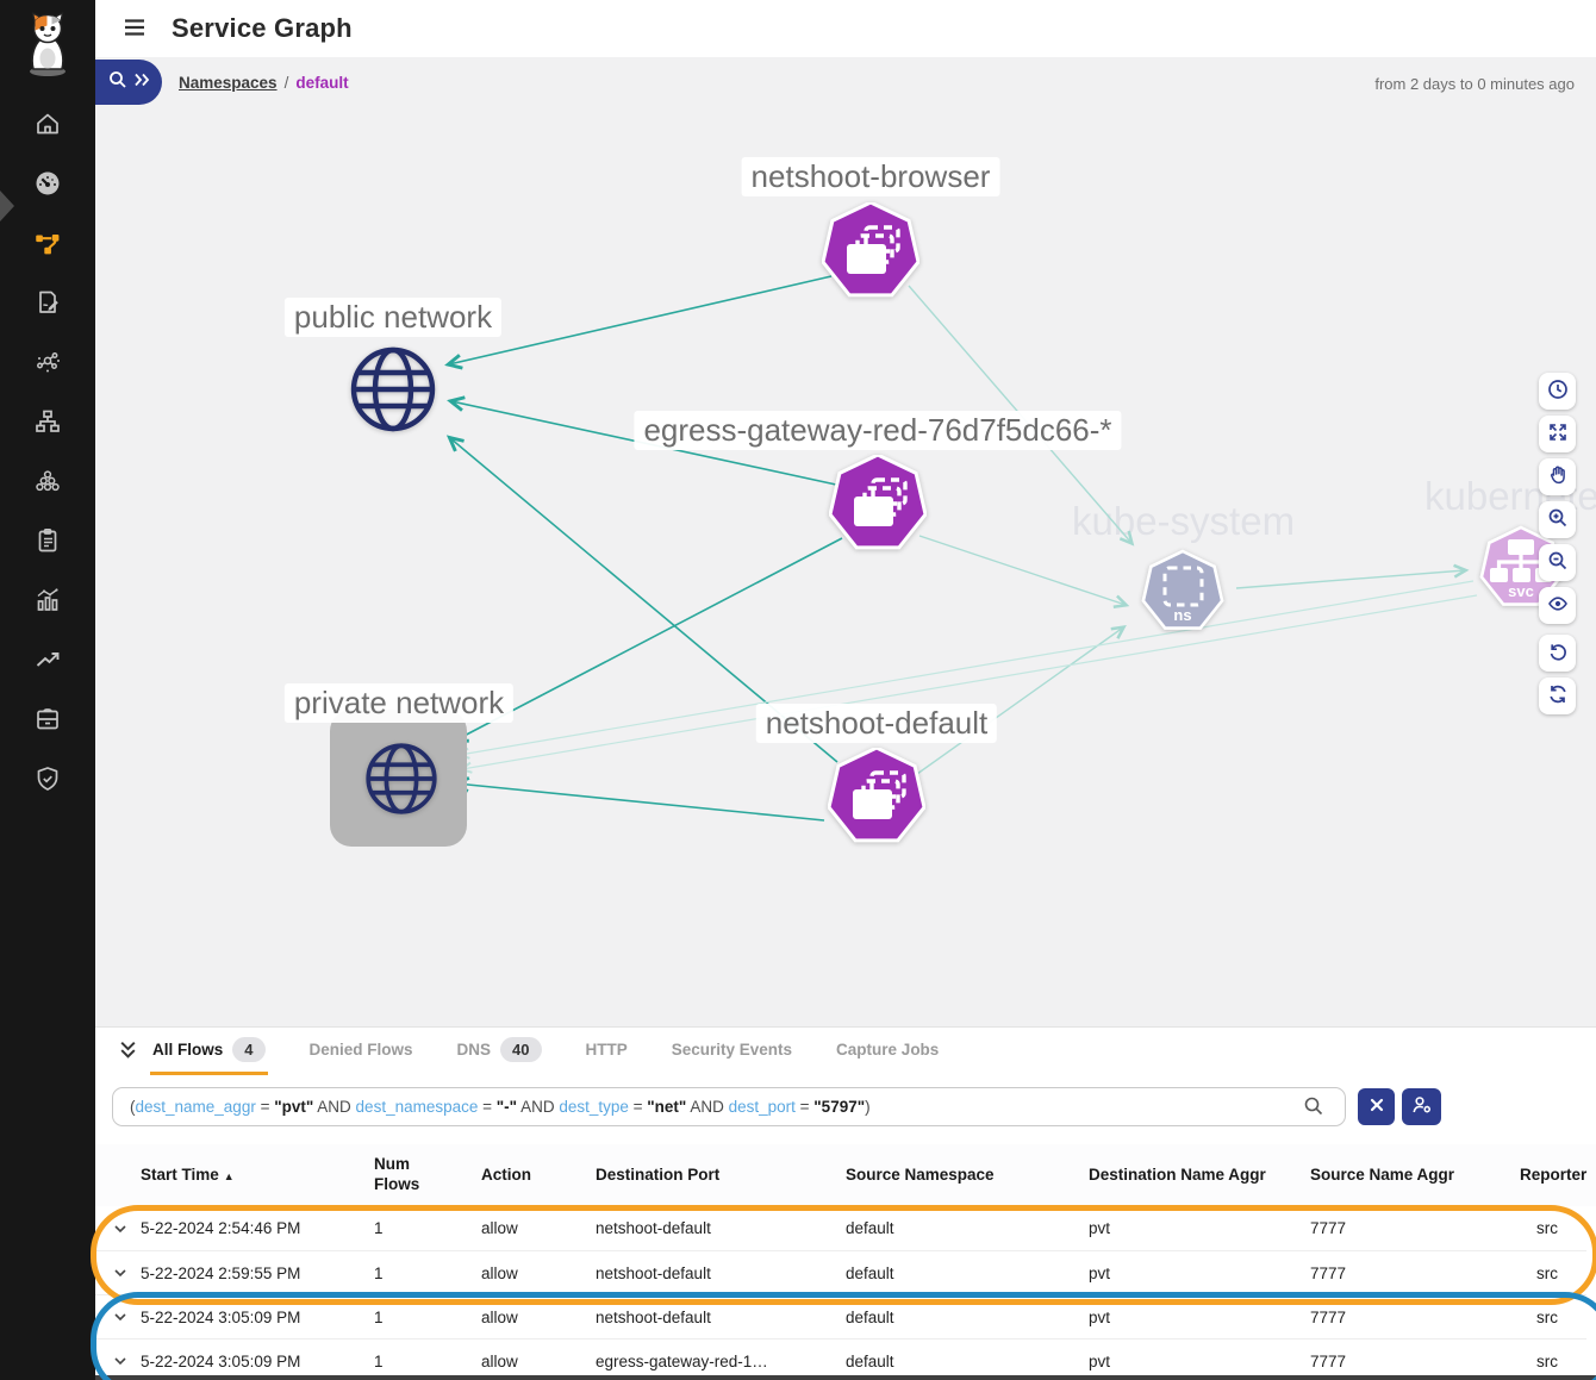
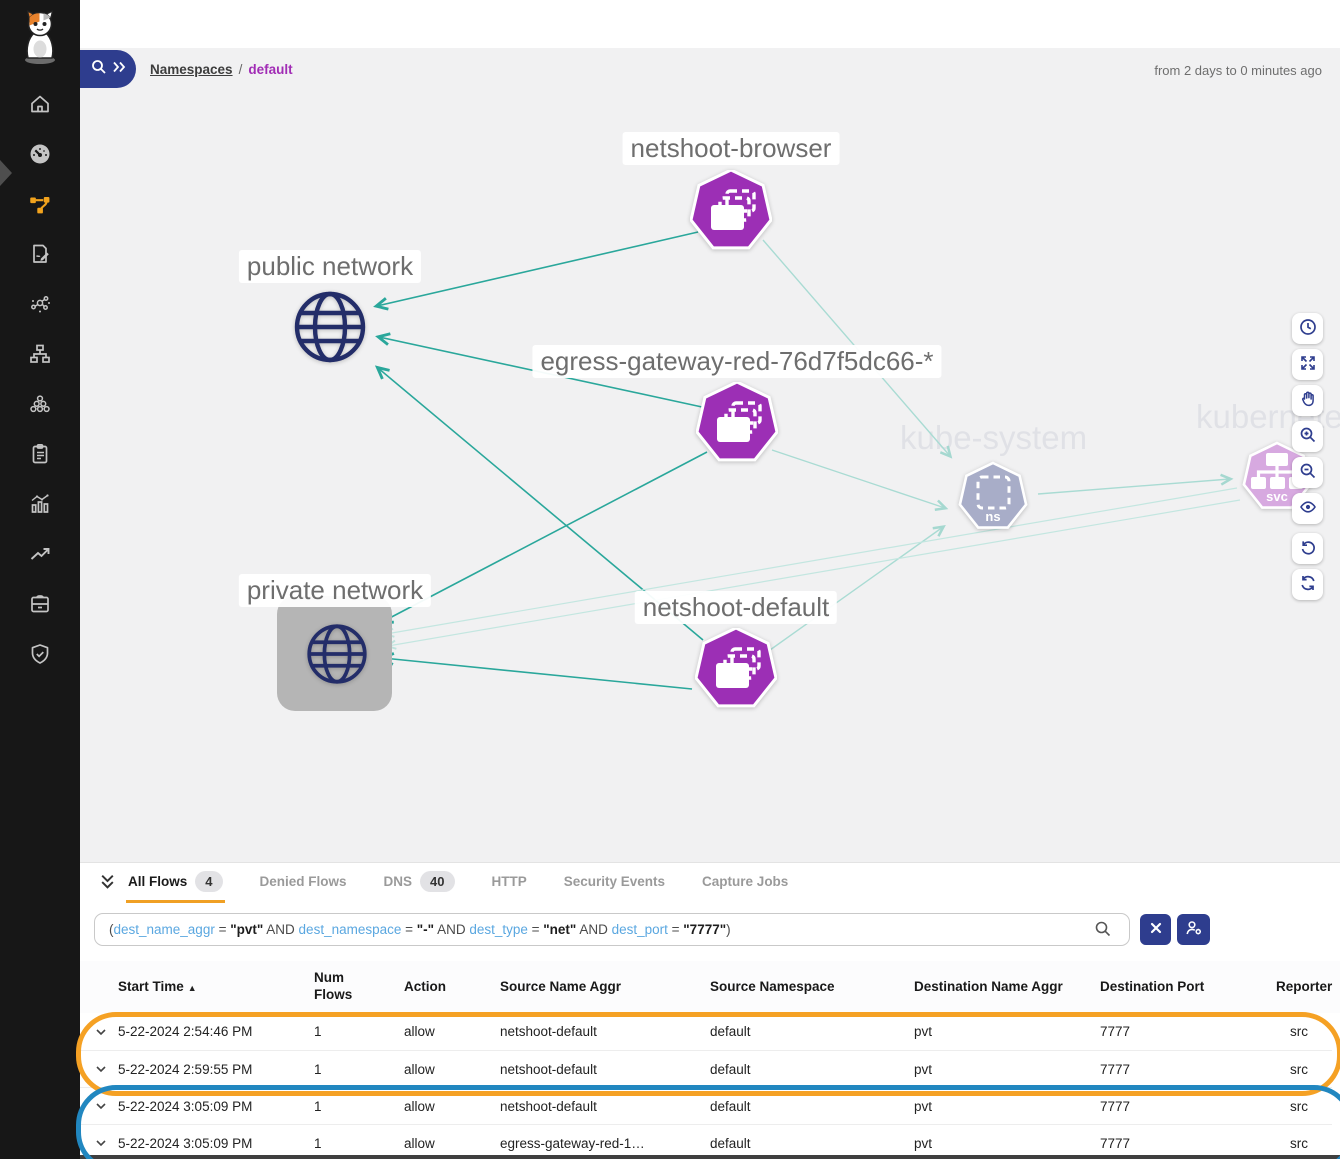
- Service Graph
  kube-system
  kubernete
  ns
  svc
  netshoot-browser
  public network
  egress-gateway-red-76d7f5dc66-*
  private network
  netshoot-default
  Namespaces
  /
  default
  from 2 days to 0 minutes ago
  All Flows
  4
  Denied Flows
  DNS
  40
  HTTP
  Security Events
  Capture Jobs
- (dest_name_aggr = "pvt" AND dest_namespace = "-" AND dest_type = "net" AND dest_port = "5797")
+ (dest_name_aggr = "pvt" AND dest_namespace = "-" AND dest_type = "net" AND dest_port = "7777")
  Start Time ▲
  Num Flows
  Action
- Destination Port
+ Source Name Aggr
  Source Namespace
  Destination Name Aggr
- Source Name Aggr
+ Destination Port
  Reporter
  5-22-2024 2:54:46 PM
  1
  allow
  netshoot-default
  default
  pvt
  7777
  src
  5-22-2024 2:59:55 PM
  1
  allow
  netshoot-default
  default
  pvt
  7777
  src
  5-22-2024 3:05:09 PM
  1
  allow
  netshoot-default
  default
  pvt
  7777
  src
  5-22-2024 3:05:09 PM
  1
  allow
  egress-gateway-red-1…
  default
  pvt
  7777
  src
